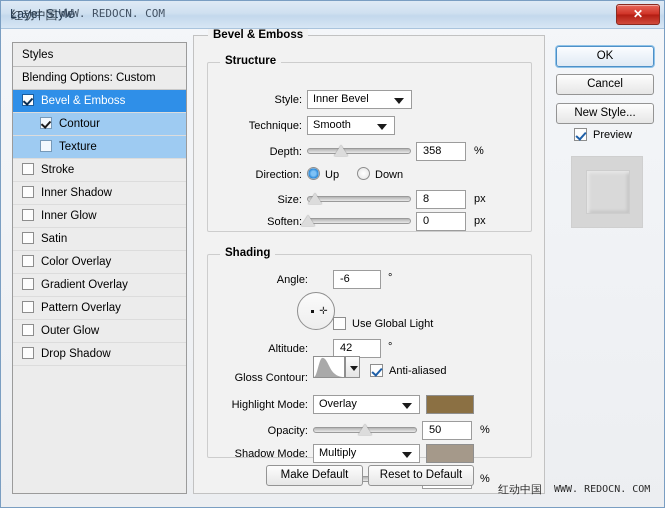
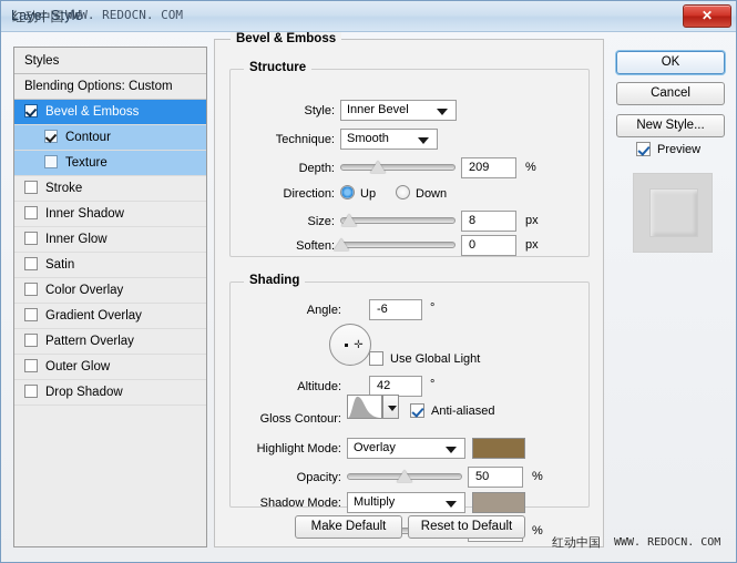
  Layer Style
  红动中国
  WWW. REDOCN. COM
  ✕
  Styles
  Blending Options: Custom
  Bevel & Emboss
  Contour
  Texture
  Stroke
  Inner Shadow
  Inner Glow
  Satin
  Color Overlay
  Gradient Overlay
  Pattern Overlay
  Outer Glow
  Drop Shadow
  Bevel & Emboss
  Structure
  Style:
  Inner Bevel
  Technique:
  Smooth
  Depth:
- 358
+ 209
  %
  Direction:
  Up
  Down
  Size:
  8
  px
  Soften:
  0
  px
  Shading
  Angle:
  -6
  °
  ✛
  Use Global Light
  Altitude:
  42
  °
  Gloss Contour:
  Anti-aliased
  Highlight Mode:
  Overlay
  Opacity:
  50
  %
  Shadow Mode:
  Multiply
  %
  Make Default
  Reset to Default
  OK
  Cancel
  New Style...
  Preview
  红动中国
  WWW. REDOCN. COM
